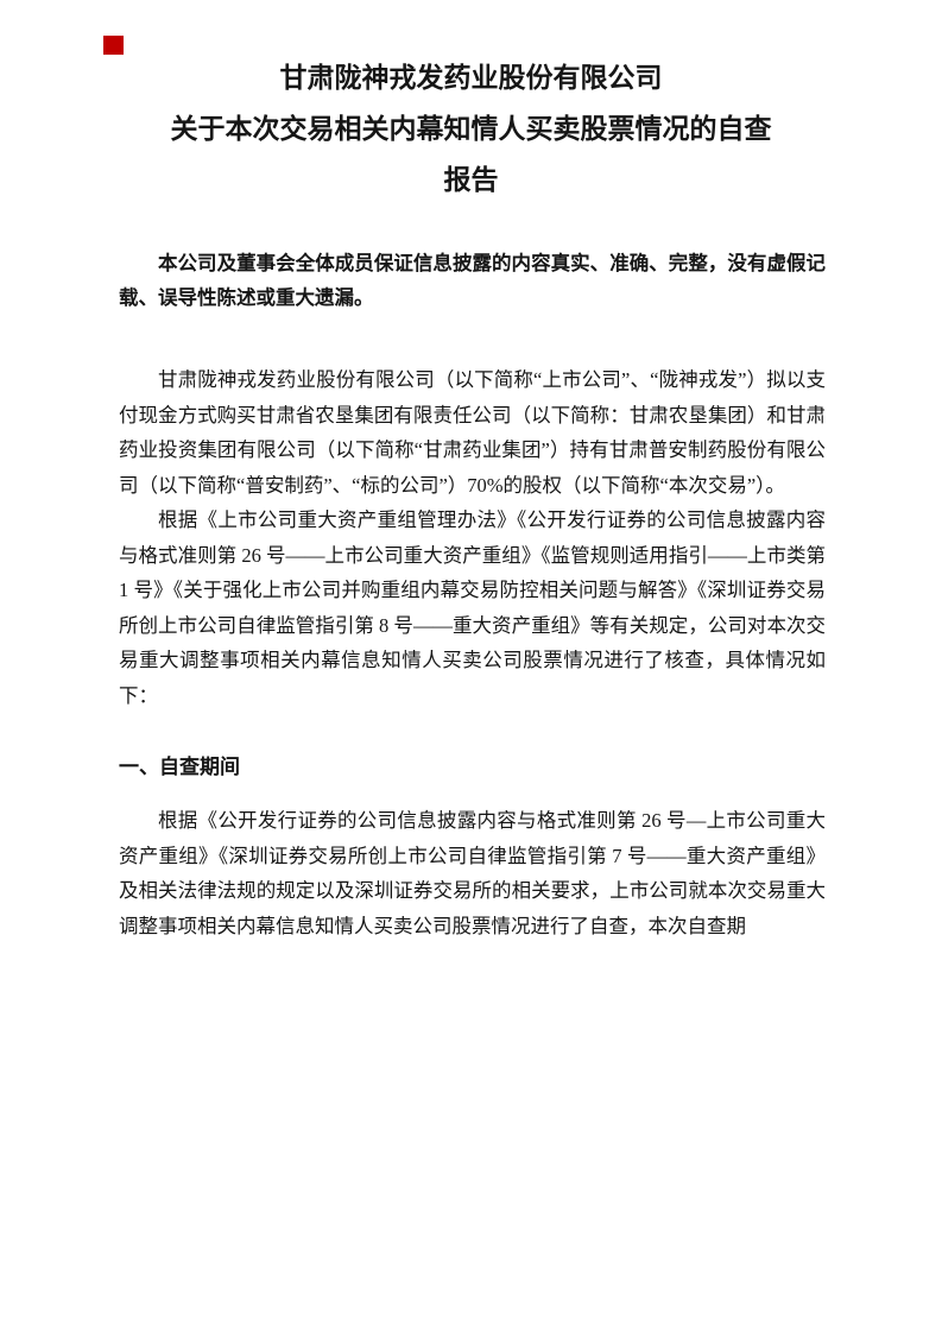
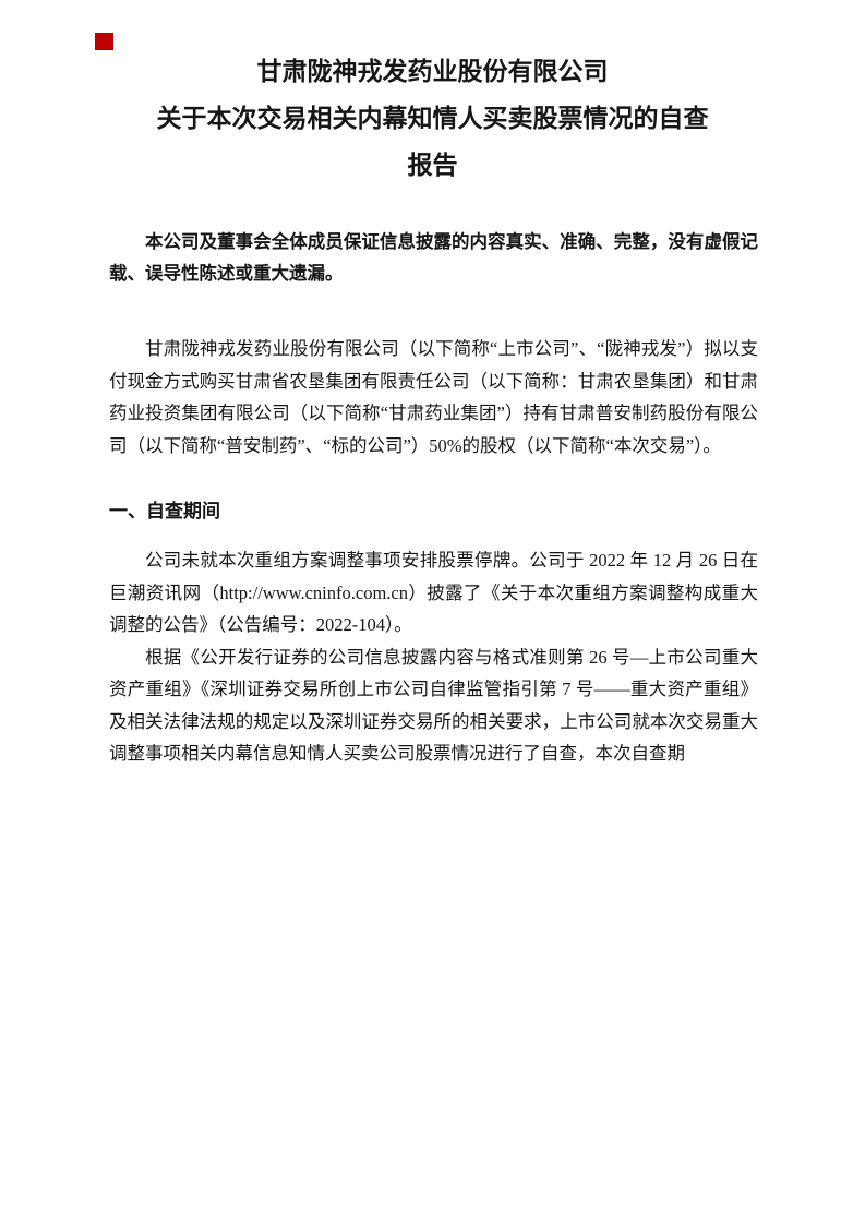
  甘肃陇神戎发药业股份有限公司
  关于本次交易相关内幕知情人买卖股票情况的自查报告
  本公司及董事会全体成员保证信息披露的内容真实、准确、完整，没有虚假记载、误导性陈述或重大遗漏。
- 甘肃陇神戎发药业股份有限公司（以下简称“上市公司”、“陇神戎发”）拟以支付现金方式购买甘肃省农垦集团有限责任公司（以下简称：甘肃农垦集团）和甘肃药业投资集团有限公司（以下简称“甘肃药业集团”）持有甘肃普安制药股份有限公司（以下简称“普安制药”、“标的公司”）70%的股权（以下简称“本次交易”）。
+ 甘肃陇神戎发药业股份有限公司（以下简称“上市公司”、“陇神戎发”）拟以支付现金方式购买甘肃省农垦集团有限责任公司（以下简称：甘肃农垦集团）和甘肃药业投资集团有限公司（以下简称“甘肃药业集团”）持有甘肃普安制药股份有限公司（以下简称“普安制药”、“标的公司”）50%的股权（以下简称“本次交易”）。
- 根据《上市公司重大资产重组管理办法》《公开发行证券的公司信息披露内容与格式准则第 26 号——上市公司重大资产重组》《监管规则适用指引——上市类第 1 号》《关于强化上市公司并购重组内幕交易防控相关问题与解答》《深圳证券交易所创上市公司自律监管指引第 8 号——重大资产重组》等有关规定，公司对本次交易重大调整事项相关内幕信息知情人买卖公司股票情况进行了核查，具体情况如下：
  一、自查期间
+ 公司未就本次重组方案调整事项安排股票停牌。公司于 2022 年 12 月 26 日在巨潮资讯网（http://www.cninfo.com.cn）披露了《关于本次重组方案调整构成重大调整的公告》（公告编号：2022-104）。
  根据《公开发行证券的公司信息披露内容与格式准则第 26 号—上市公司重大资产重组》《深圳证券交易所创上市公司自律监管指引第 7 号——重大资产重组》及相关法律法规的规定以及深圳证券交易所的相关要求，上市公司就本次交易重大调整事项相关内幕信息知情人买卖公司股票情况进行了自查，本次自查期
